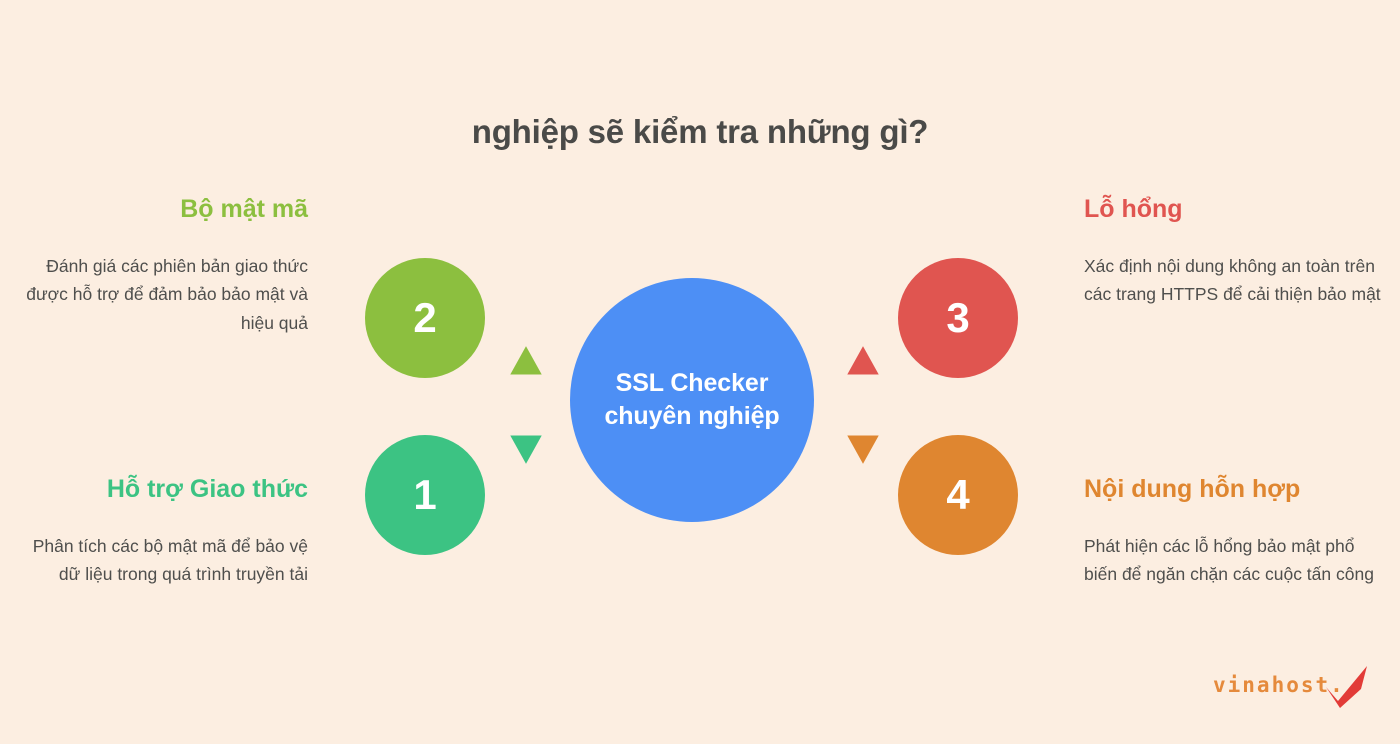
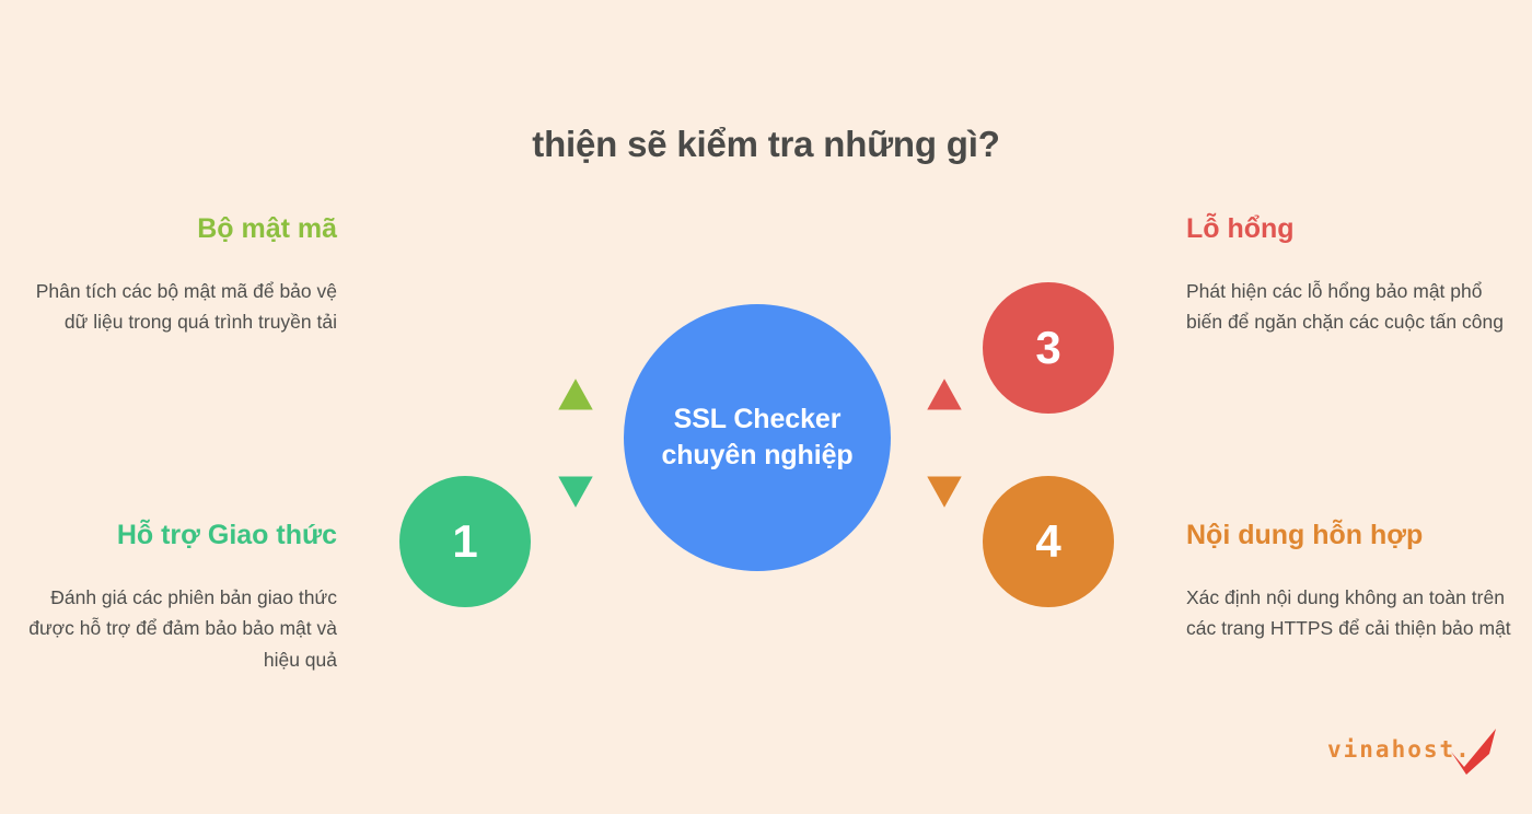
- nghiệp sẽ kiểm tra những gì?
+ thiện sẽ kiểm tra những gì?
  Bộ mật mã
- Đánh giá các phiên bản giao thức được hỗ trợ để đảm bảo bảo mật và hiệu quả
+ Phân tích các bộ mật mã để bảo vệ dữ liệu trong quá trình truyền tải
  Hỗ trợ Giao thức
- Phân tích các bộ mật mã để bảo vệ dữ liệu trong quá trình truyền tải
+ Đánh giá các phiên bản giao thức được hỗ trợ để đảm bảo bảo mật và hiệu quả
  Lỗ hổng
- Xác định nội dung không an toàn trên các trang HTTPS để cải thiện bảo mật
+ Phát hiện các lỗ hổng bảo mật phổ biến để ngăn chặn các cuộc tấn công
  Nội dung hỗn hợp
- Phát hiện các lỗ hổng bảo mật phổ biến để ngăn chặn các cuộc tấn công
+ Xác định nội dung không an toàn trên các trang HTTPS để cải thiện bảo mật
- 2
  1
  3
  4
  SSL Checker
  chuyên nghiệp
  vinahost.
